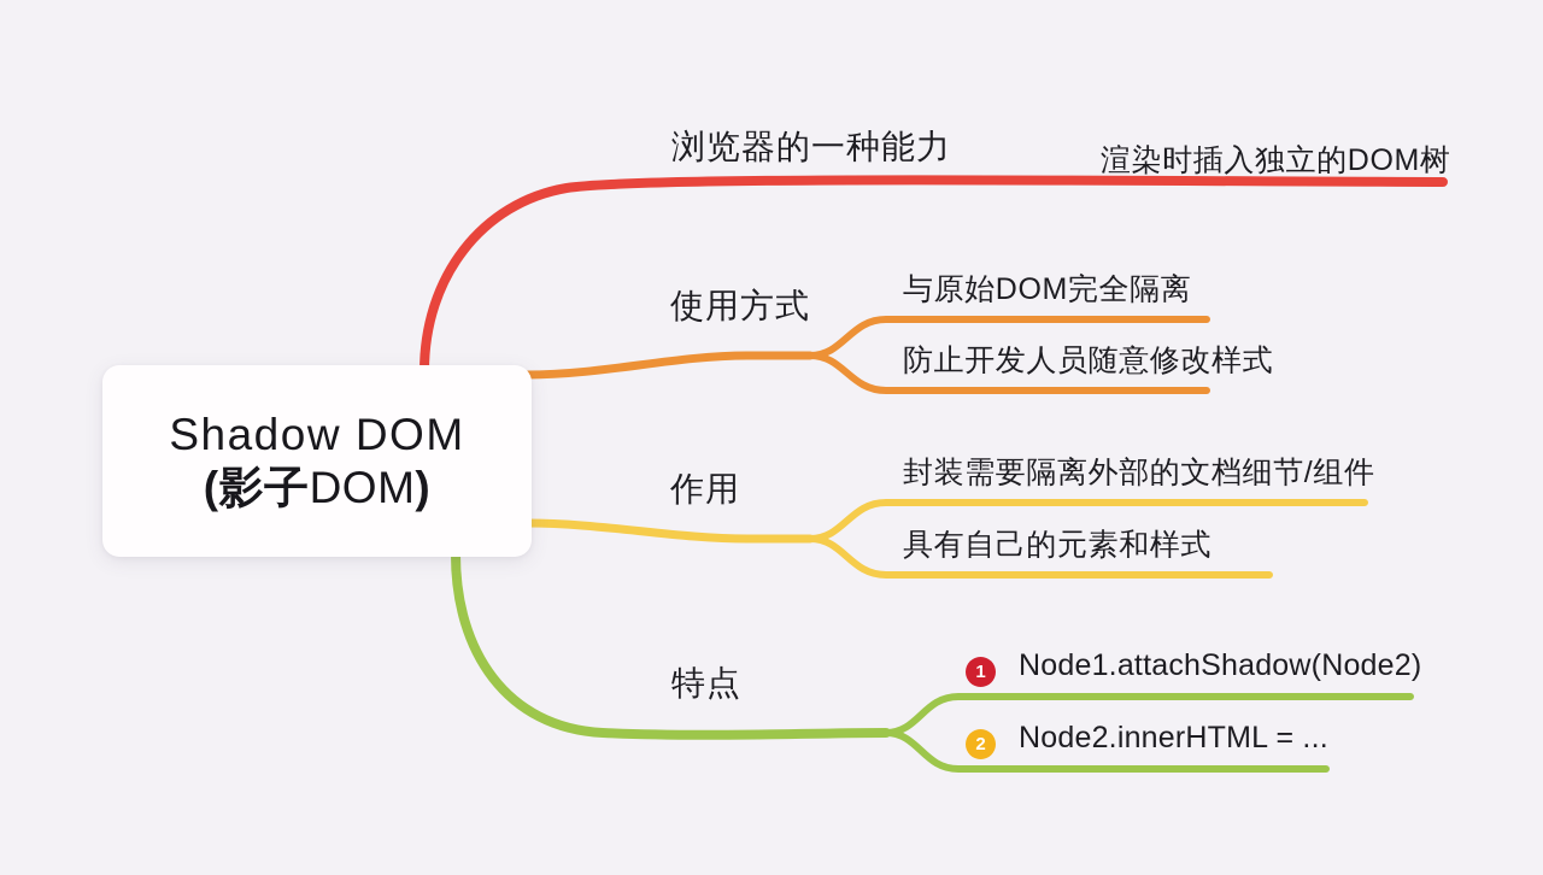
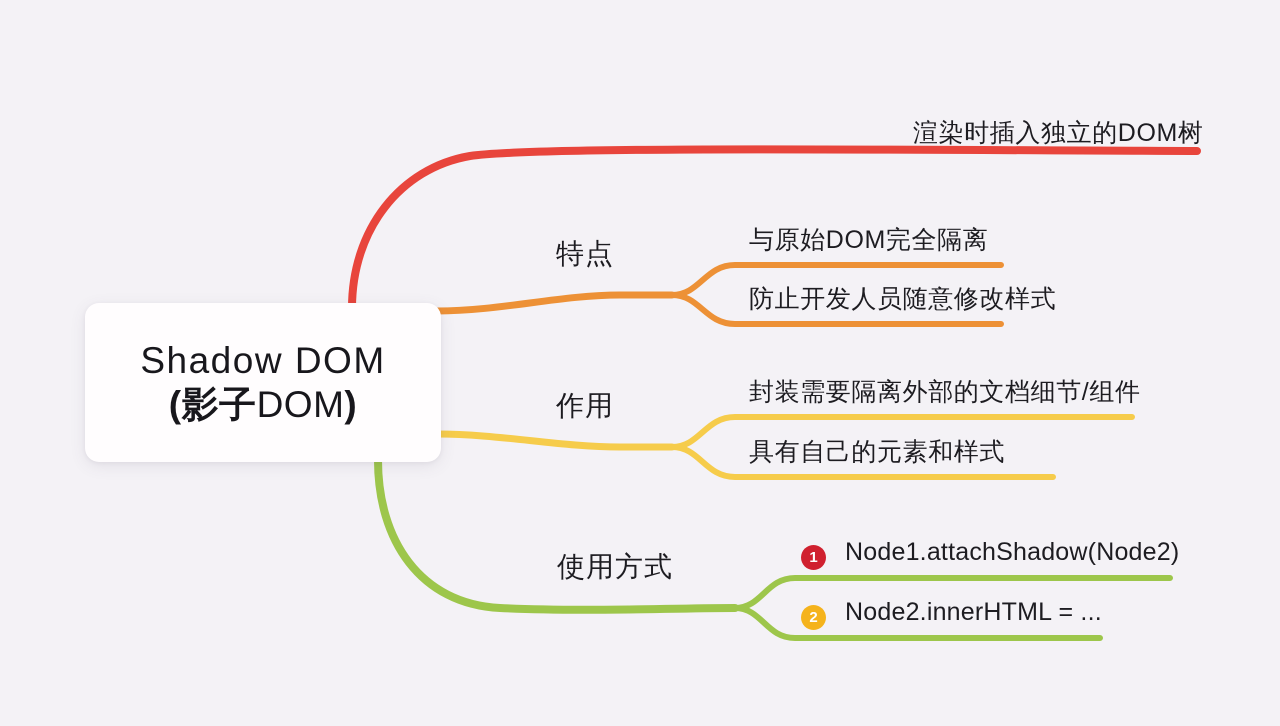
  Shadow DOM
  (影子DOM)
- 浏览器的一种能力
  渲染时插入独立的DOM树
- 使用方式
+ 特点
  与原始DOM完全隔离
  防止开发人员随意修改样式
  作用
  封装需要隔离外部的文档细节/组件
  具有自己的元素和样式
- 特点
+ 使用方式
  1
  Node1.attachShadow(Node2)
  2
  Node2.innerHTML = ...
